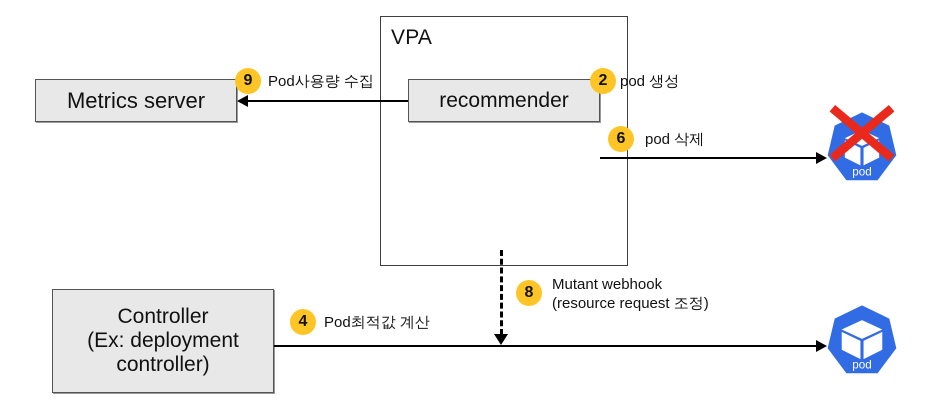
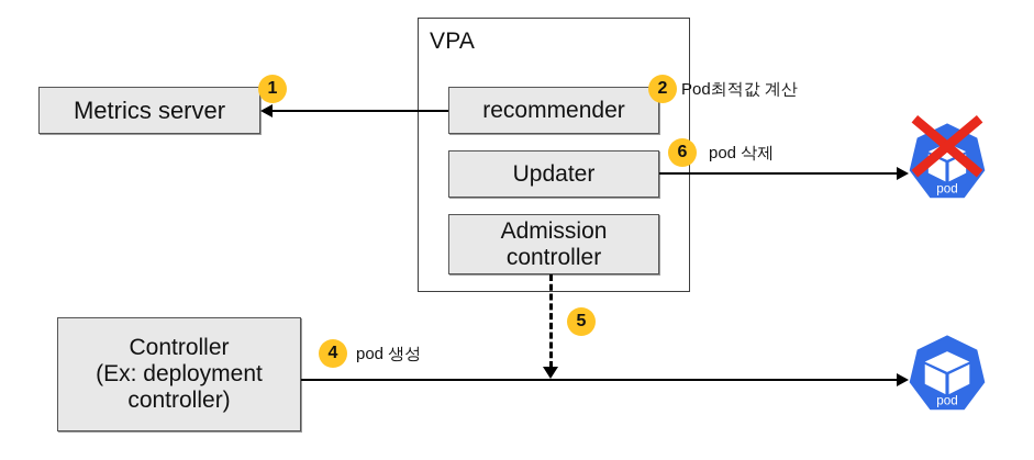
  VPA
  Metrics server
  recommender
+ Updater
+ Admission
+ controller
  Controller
  (Ex: deployment
  controller)
- 9
+ 1
- Pod사용량 수집
  2
- pod 생성
+ Pod최적값 계산
  6
  pod 삭제
  4
- Pod최적값 계산
+ pod 생성
- 8
+ 5
- Mutant webhook
- (resource request 조정)
  pod
  pod
